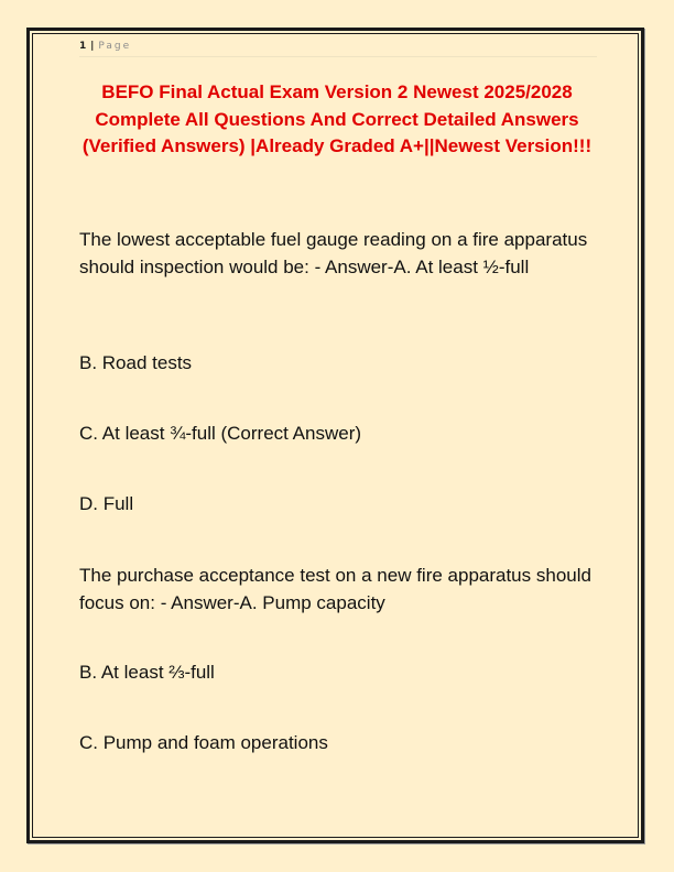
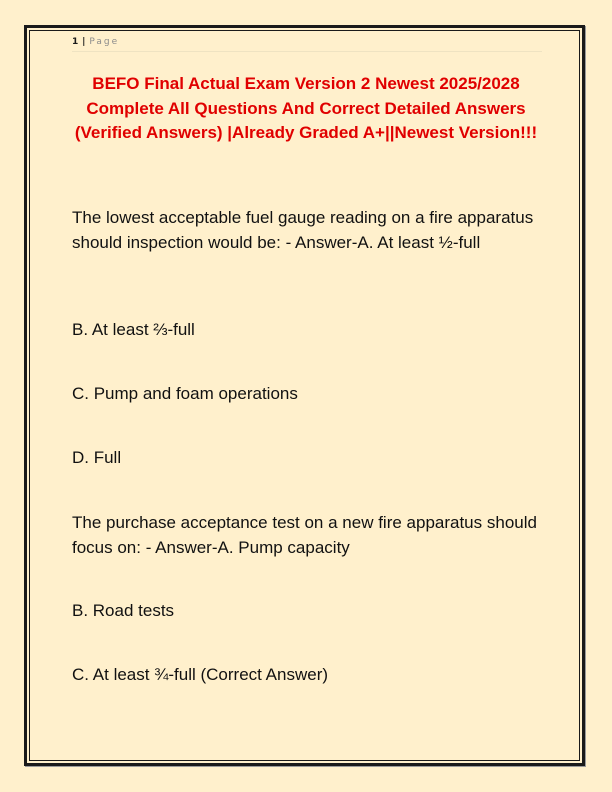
  1 | Page
  BEFO Final Actual Exam Version 2 Newest 2025/2028 Complete All Questions And Correct Detailed Answers (Verified Answers) |Already Graded A+||Newest Version!!!
  The lowest acceptable fuel gauge reading on a fire apparatus should inspection would be: - Answer-A. At least ½-full
- B. Road tests
+ B. At least ⅔-full
- C. At least ¾-full (Correct Answer)
+ C. Pump and foam operations
  D. Full
  The purchase acceptance test on a new fire apparatus should focus on: - Answer-A. Pump capacity
- B. At least ⅔-full
+ B. Road tests
- C. Pump and foam operations
+ C. At least ¾-full (Correct Answer)
